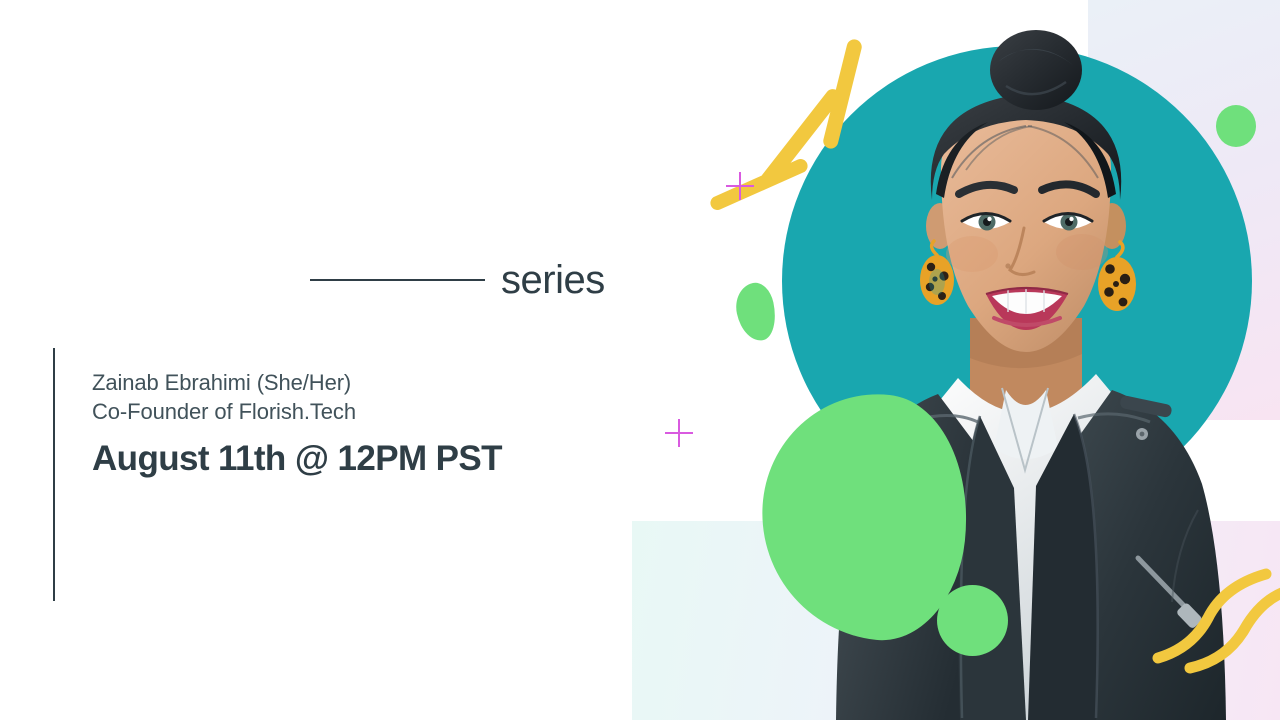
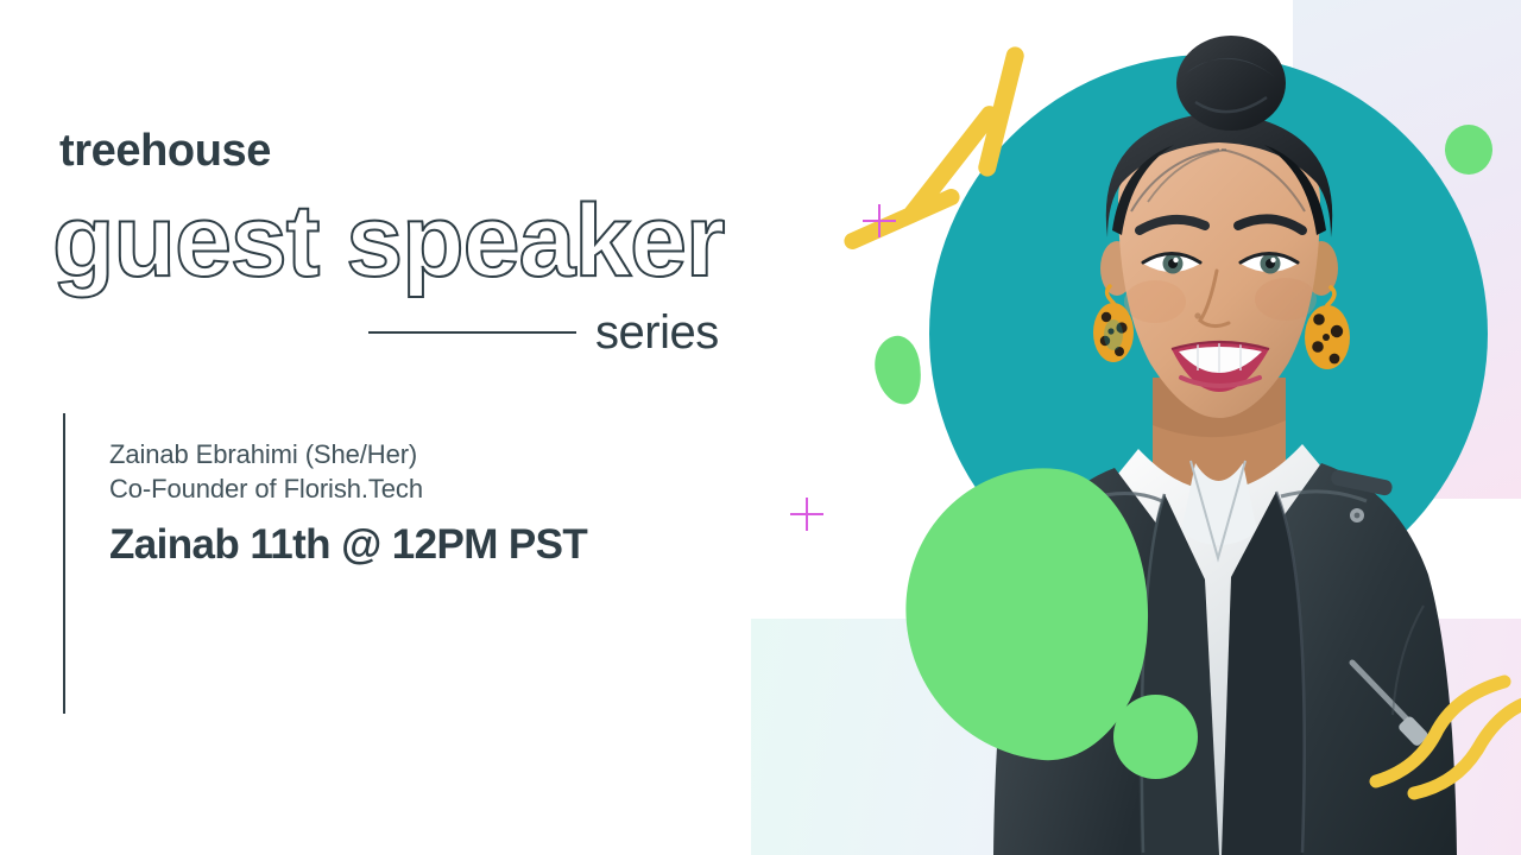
+ treehouse
+ guest speaker
  series
  Zainab Ebrahimi (She/Her)
  Co-Founder of Florish.Tech
- August 11th @ 12PM PST
+ Zainab 11th @ 12PM PST
